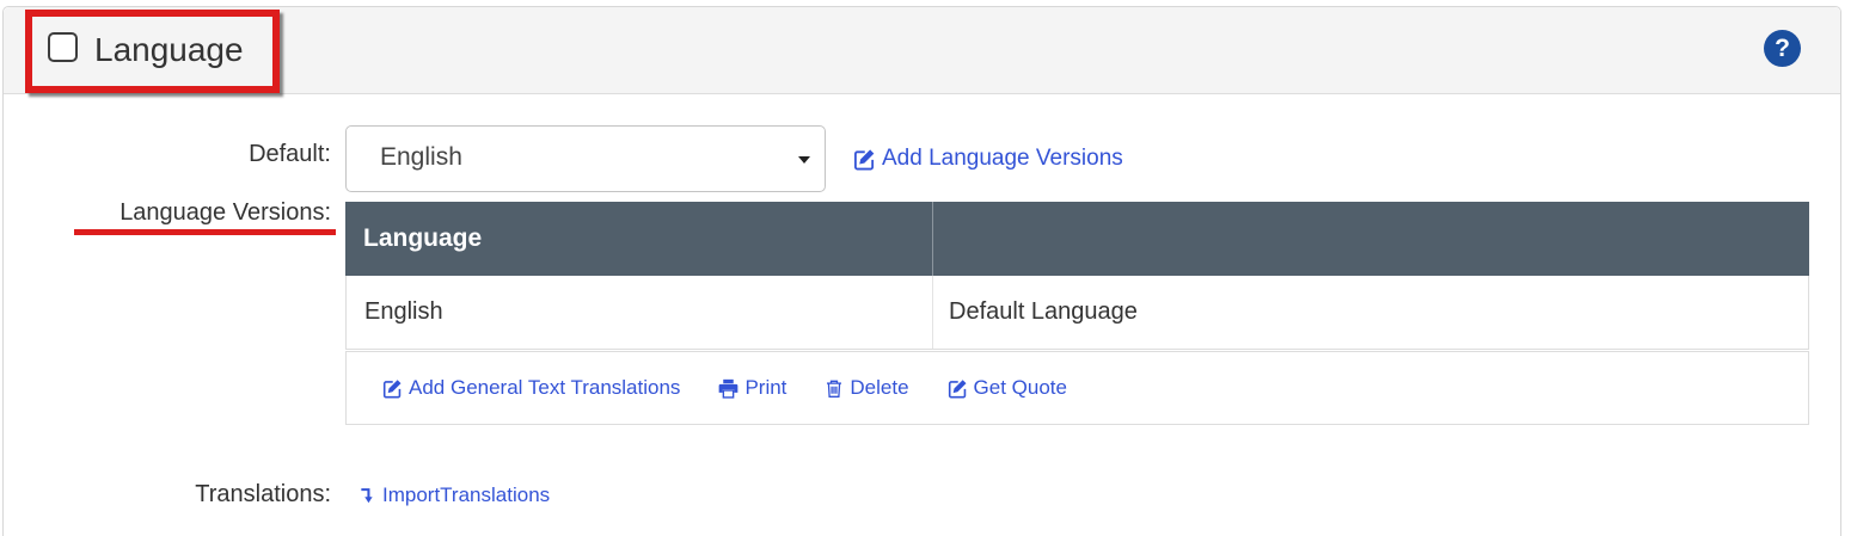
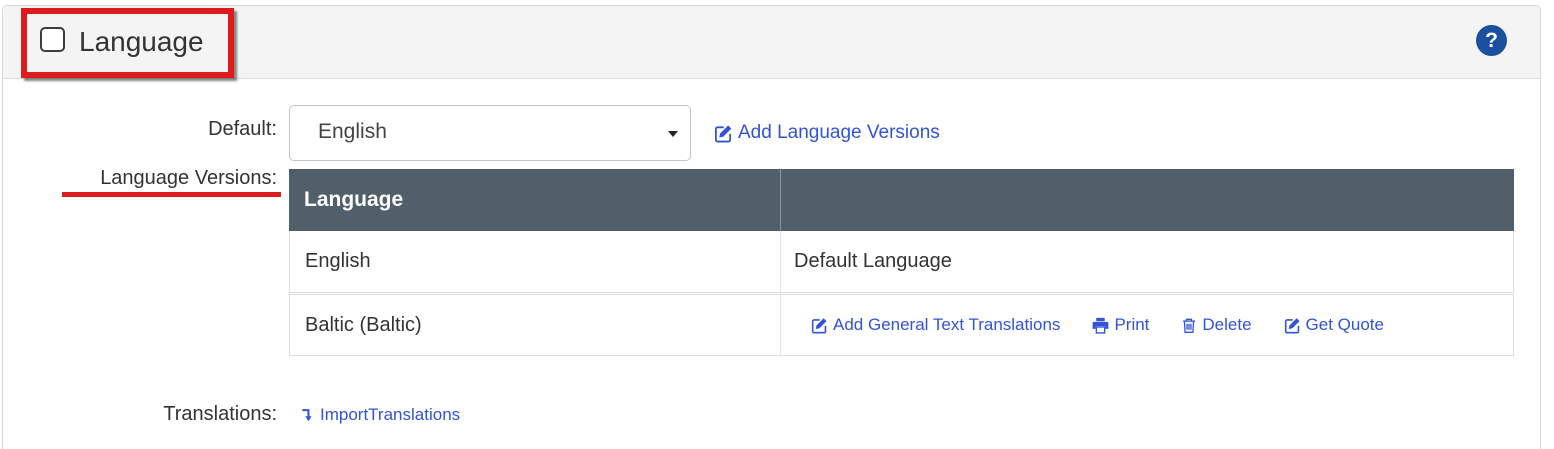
  Language
  ?
  Default:
  English
  Add Language Versions
  Language Versions:
  Language
  English
  Default Language
+ Baltic (Baltic)
  Add General Text Translations
  Print
  Delete
  Get Quote
  Translations:
  ImportTranslations
